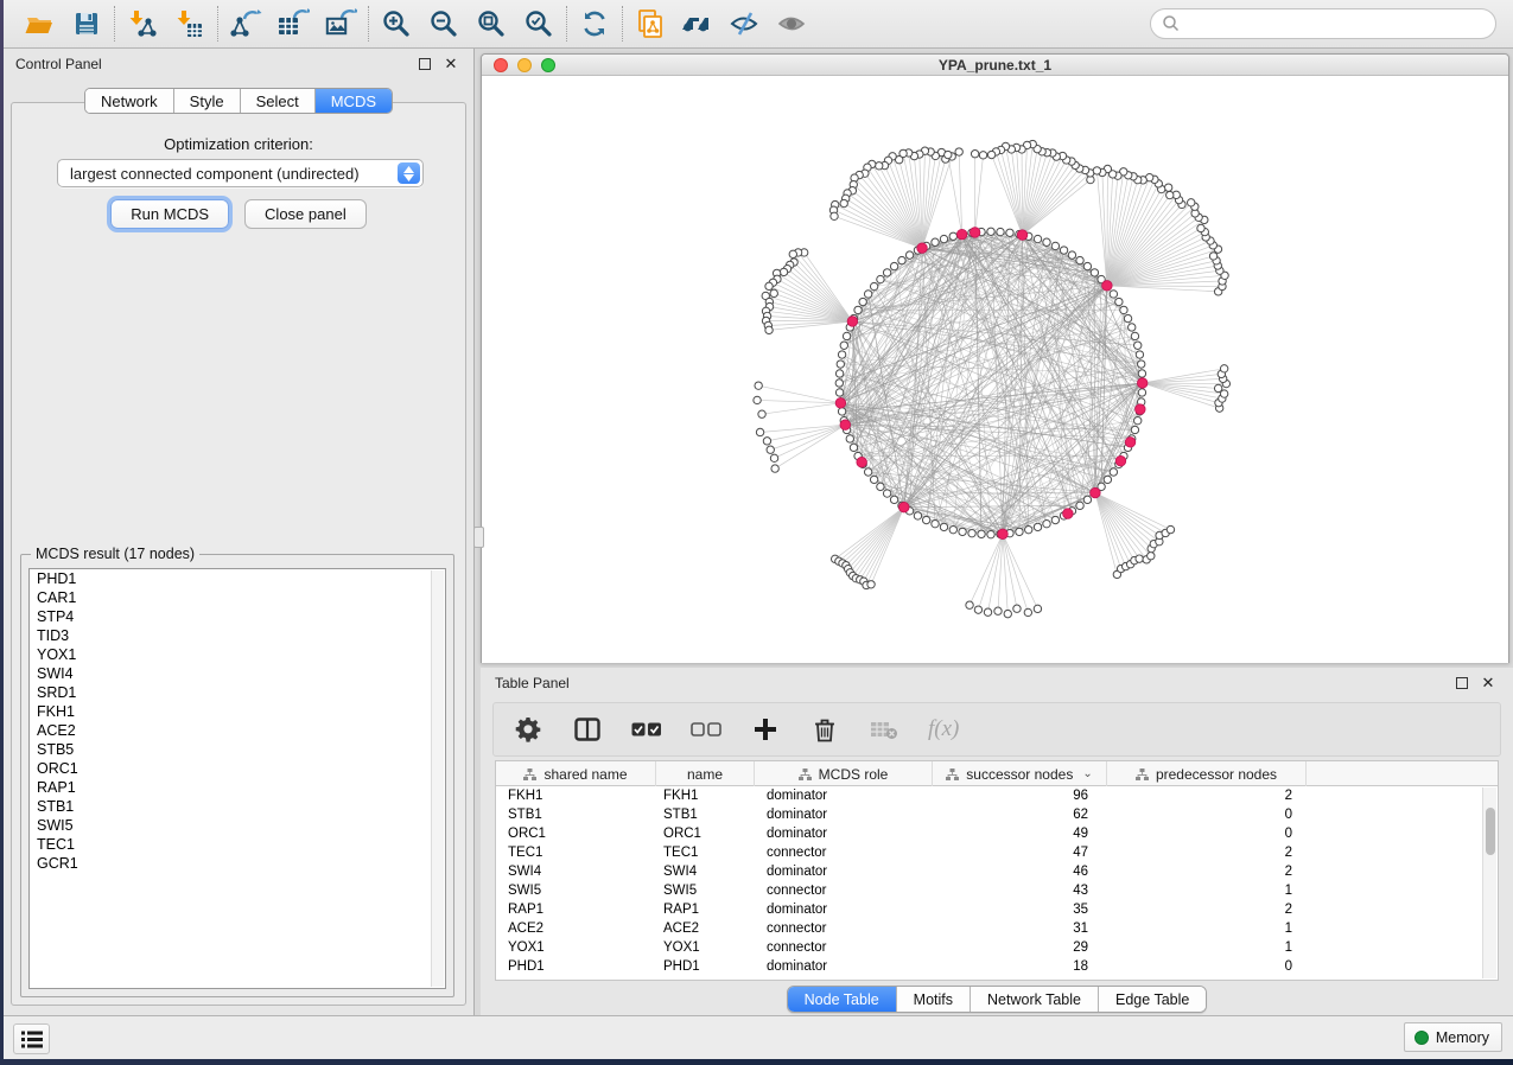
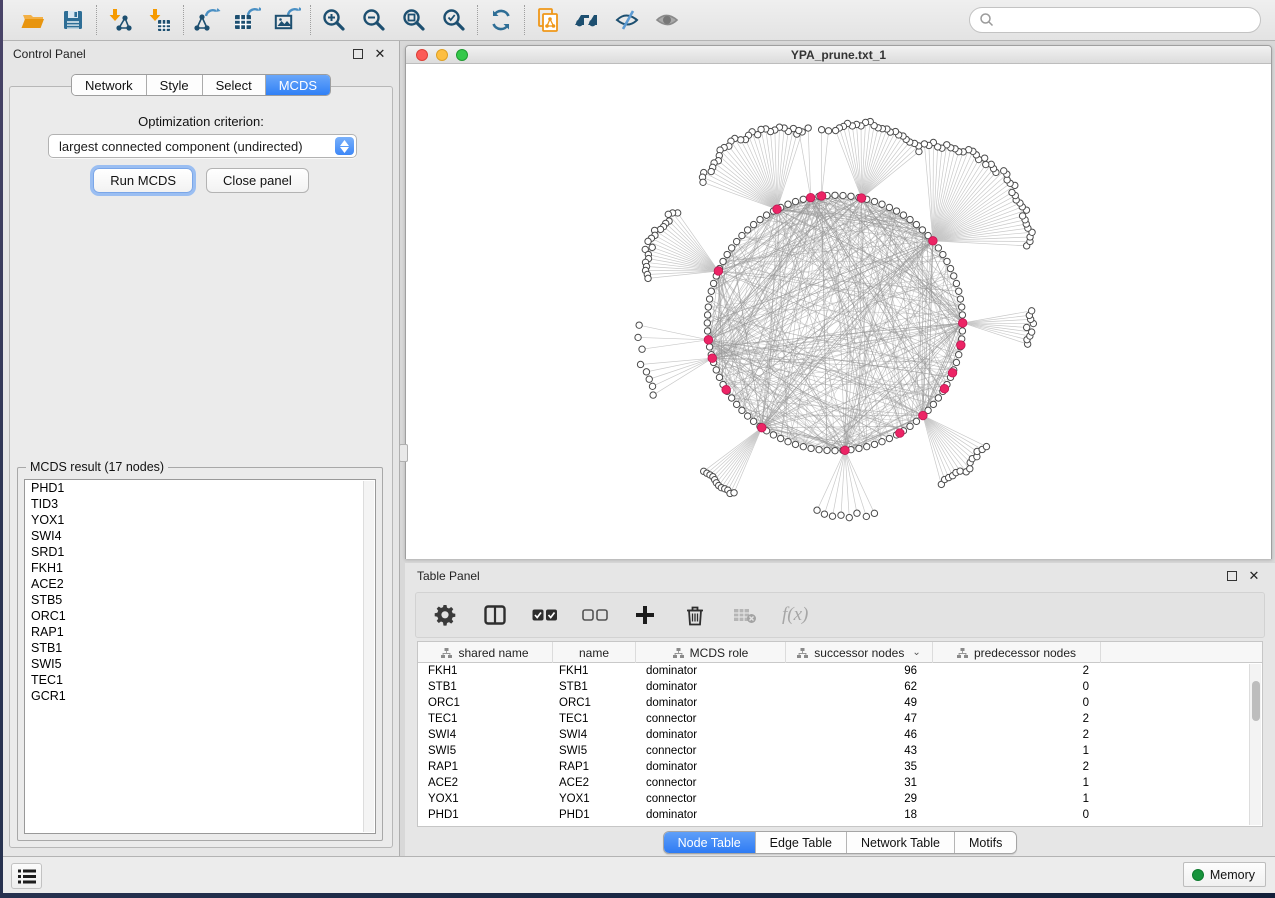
  Control Panel
  ✕
  Network
  Style
  Select
  MCDS
  Optimization criterion:
  largest connected component (undirected)
  Run MCDS
  Close panel
  MCDS result (17 nodes)
  PHD1
- CAR1
- STP4
  TID3
  YOX1
  SWI4
  SRD1
  FKH1
  ACE2
  STB5
  ORC1
  RAP1
  STB1
  SWI5
  TEC1
  GCR1
  YPA_prune.txt_1
  Table Panel
  ✕
  f(x)
  shared name
  name
  MCDS role
  successor nodes
  ⌄
  predecessor nodes
  FKH1
  FKH1
  dominator
  96
  2
  STB1
  STB1
  dominator
  62
  0
  ORC1
  ORC1
  dominator
  49
  0
  TEC1
  TEC1
  connector
  47
  2
  SWI4
  SWI4
  dominator
  46
  2
  SWI5
  SWI5
  connector
  43
  1
  RAP1
  RAP1
  dominator
  35
  2
  ACE2
  ACE2
  connector
  31
  1
  YOX1
  YOX1
  connector
  29
  1
  PHD1
  PHD1
  dominator
  18
  0
  Node Table
- Motifs
+ Edge Table
  Network Table
- Edge Table
+ Motifs
  Memory
